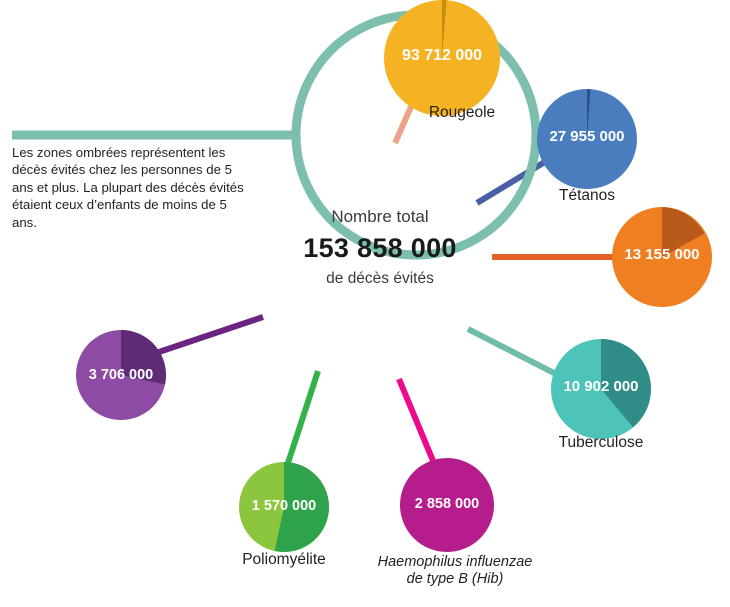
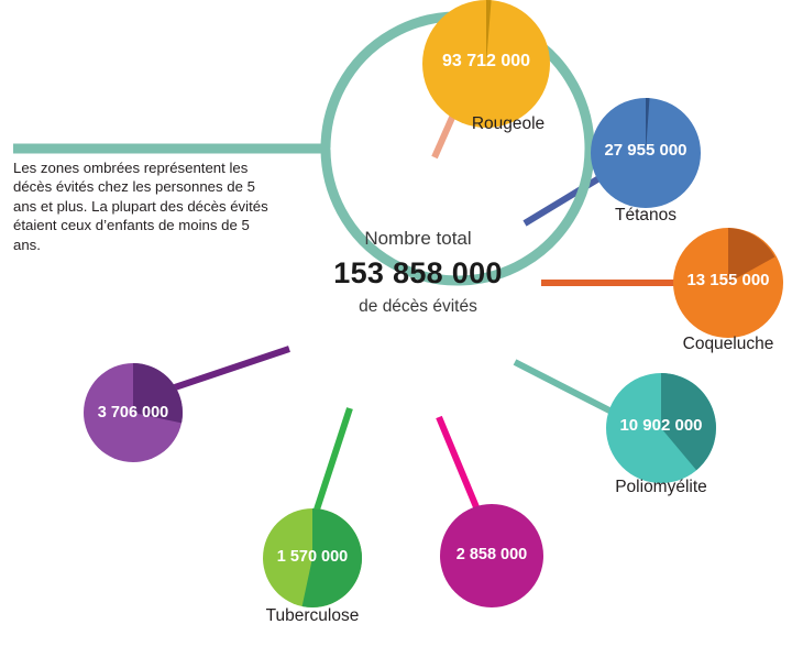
  Les zones ombrées représentent les décès évités chez les personnes de 5 ans et plus. La plupart des décès évités étaient ceux d’enfants de moins de 5 ans.
  Nombre total
  153 858 000
  de décès évités
  93 712 000
  27 955 000
  13 155 000
  10 902 000
  2 858 000
  1 570 000
  3 706 000
  Rougeole
  Tétanos
+ Coqueluche
- Tuberculose
+ Poliomyélite
- Haemophilus influenzae
- de type B (Hib)
- Poliomyélite
+ Tuberculose
